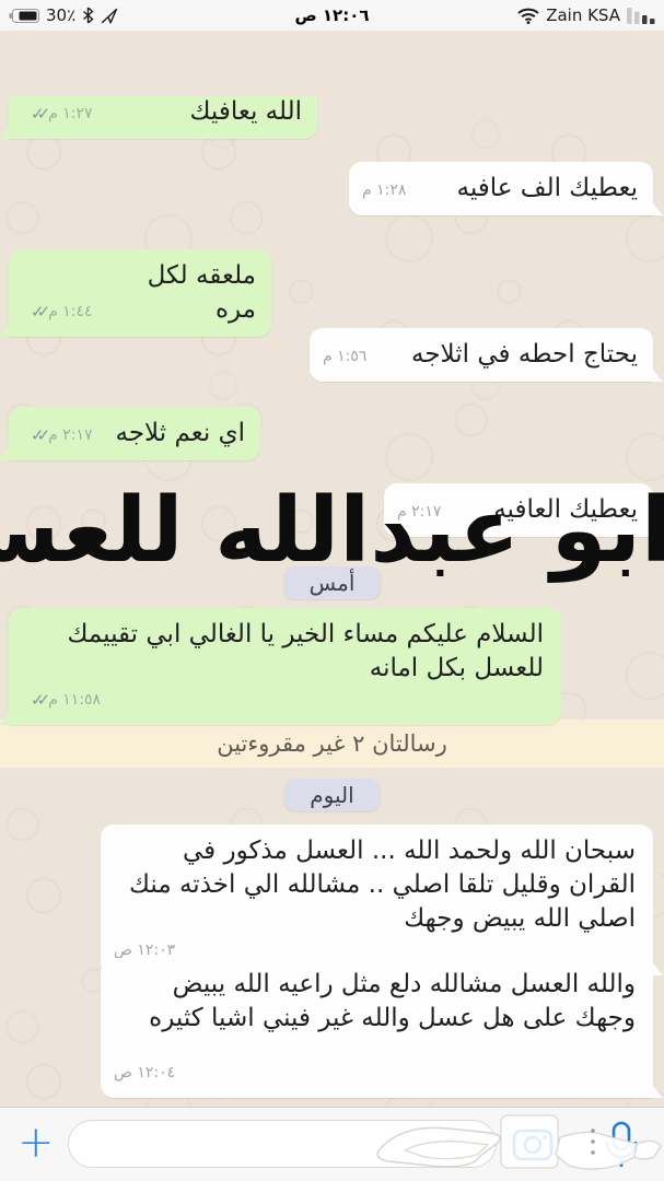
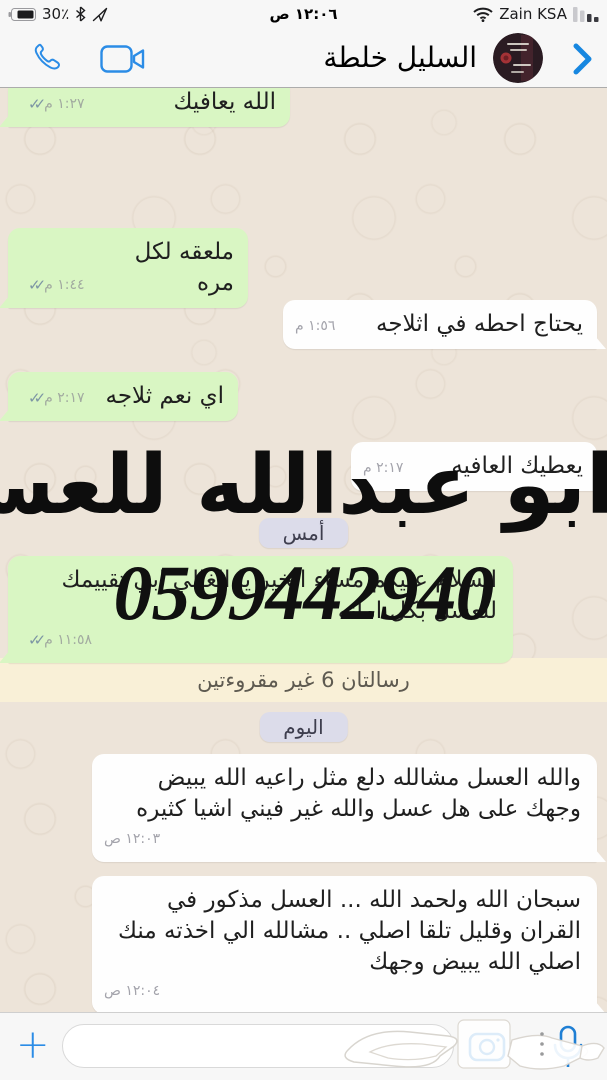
  30٪
  ١٢:٠٦ ص
  Zain KSA
+ السليل خلطة
  الله يعافيك
  ١:٢٧ م
  ✓✓
- يعطيك الف عافيه
- ١:٢٨ م
  ملعقه لكل مره
  ١:٤٤ م
  ✓✓
  يحتاج احطه في اثلاجه
  ١:٥٦ م
  اي نعم ثلاجه
  ٢:١٧ م
  ✓✓
  يعطيك العافيه
  ٢:١٧ م
  أمس
  السلام عليكم مساء الخير يا الغالي ابي تقييمك للعسل بكل امانه
  ١١:٥٨ م
  ✓✓
- رسالتان ٢ غير مقروءتين
+ رسالتان 6 غير مقروءتين
  اليوم
- سبحان الله ولحمد الله ... العسل مذكور في القران وقليل تلقا اصلي .. مشالله الي اخذته منك اصلي الله يبيض وجهك
+ والله العسل مشالله دلع مثل راعيه الله يبيض وجهك على هل عسل والله غير فيني اشيا كثيره
  ١٢:٠٣ ص
- والله العسل مشالله دلع مثل راعيه الله يبيض وجهك على هل عسل والله غير فيني اشيا كثيره
+ سبحان الله ولحمد الله ... العسل مذكور في القران وقليل تلقا اصلي .. مشالله الي اخذته منك اصلي الله يبيض وجهك
  ١٢:٠٤ ص
  ابو عبدالله للعس
+ 0599442940
  +
